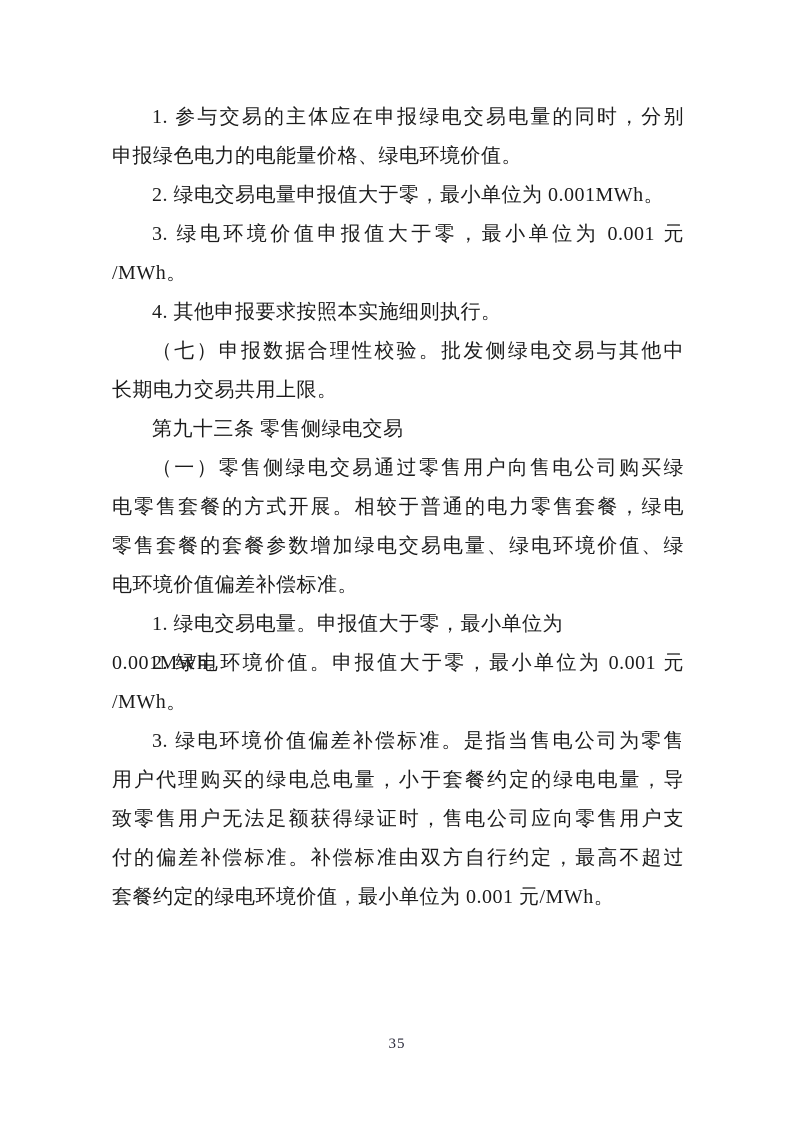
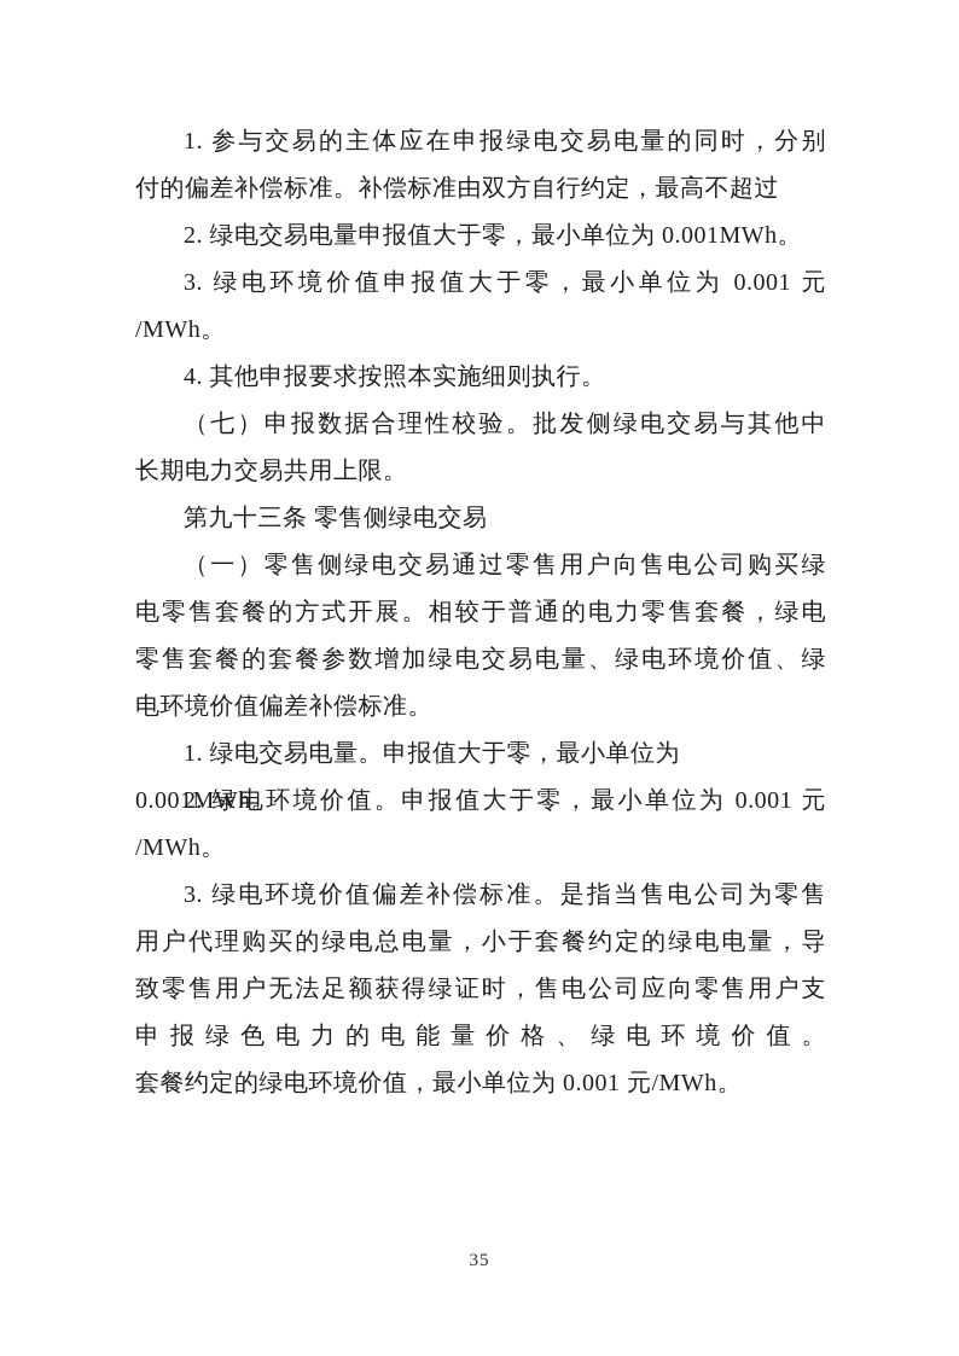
  1. 参与交易的主体应在申报绿电交易电量的同时，分别
- 申报绿色电力的电能量价格、绿电环境价值。
+ 付的偏差补偿标准。补偿标准由双方自行约定，最高不超过
  2. 绿电交易电量申报值大于零，最小单位为 0.001MWh。
  3. 绿电环境价值申报值大于零，最小单位为 0.001 元
  /MWh。
  4. 其他申报要求按照本实施细则执行。
  （七）申报数据合理性校验。批发侧绿电交易与其他中
  长期电力交易共用上限。
  第九十三条 零售侧绿电交易
  （一）零售侧绿电交易通过零售用户向售电公司购买绿
  电零售套餐的方式开展。相较于普通的电力零售套餐，绿电
  零售套餐的套餐参数增加绿电交易电量、绿电环境价值、绿
  电环境价值偏差补偿标准。
  1. 绿电交易电量。申报值大于零，最小单位为 0.001MWh。
  2. 绿电环境价值。申报值大于零，最小单位为 0.001 元
  /MWh。
  3. 绿电环境价值偏差补偿标准。是指当售电公司为零售
  用户代理购买的绿电总电量，小于套餐约定的绿电电量，导
  致零售用户无法足额获得绿证时，售电公司应向零售用户支
- 付的偏差补偿标准。补偿标准由双方自行约定，最高不超过
+ 申报绿色电力的电能量价格、绿电环境价值。
  套餐约定的绿电环境价值，最小单位为 0.001 元/MWh。
  35
